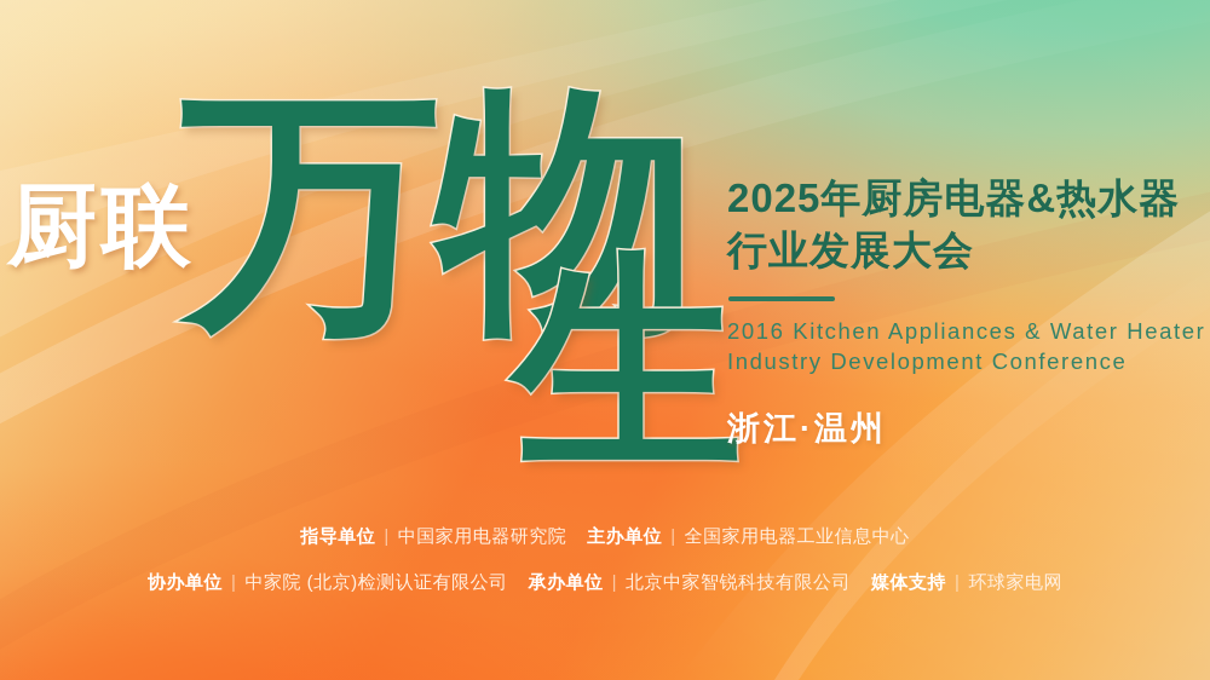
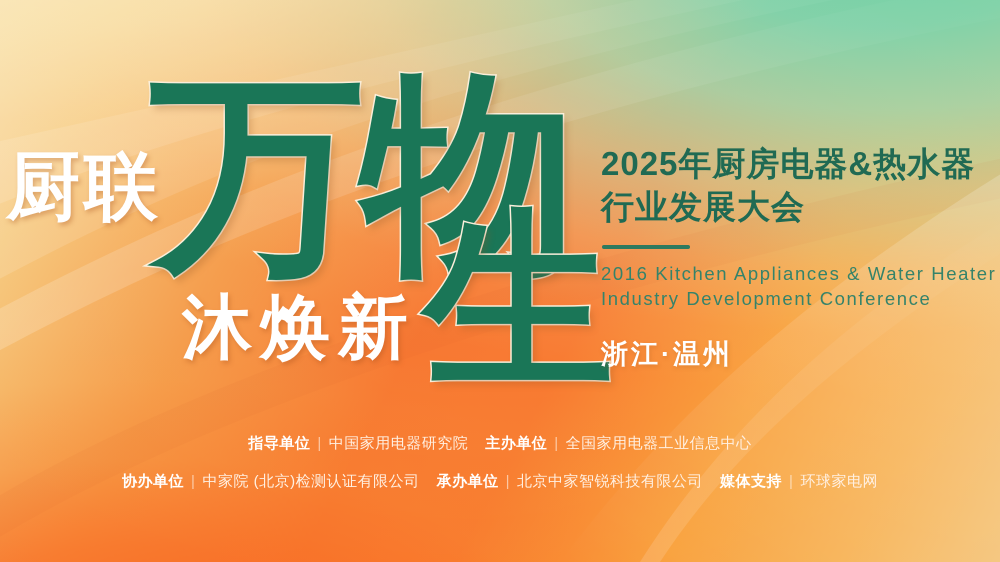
  厨联
  万物
+ 沐焕新
  生
  2025年厨房电器&热水器
  行业发展大会
  2016 Kitchen Appliances & Water Heater
  Industry Development Conference
  浙江·温州
  指导单位 | 中国家用电器研究院 主办单位 | 全国家用电器工业信息中心
  协办单位 | 中家院 (北京)检测认证有限公司 承办单位 | 北京中家智锐科技有限公司 媒体支持 | 环球家电网
